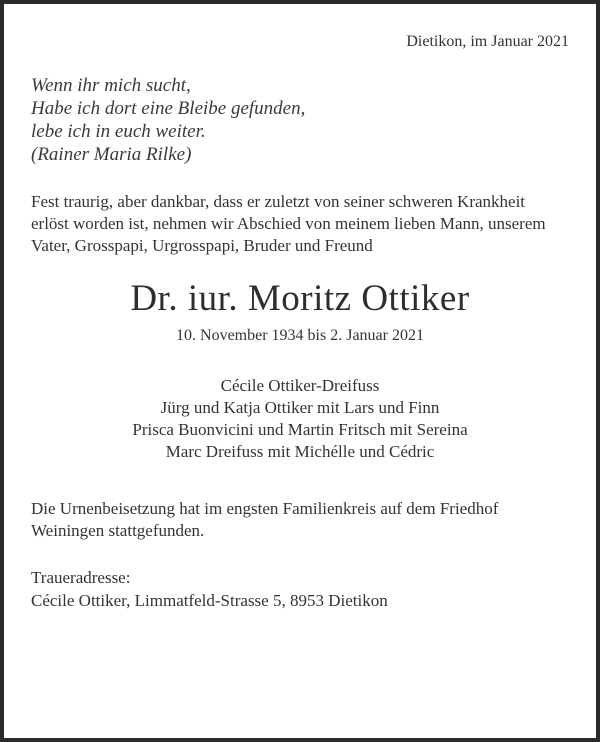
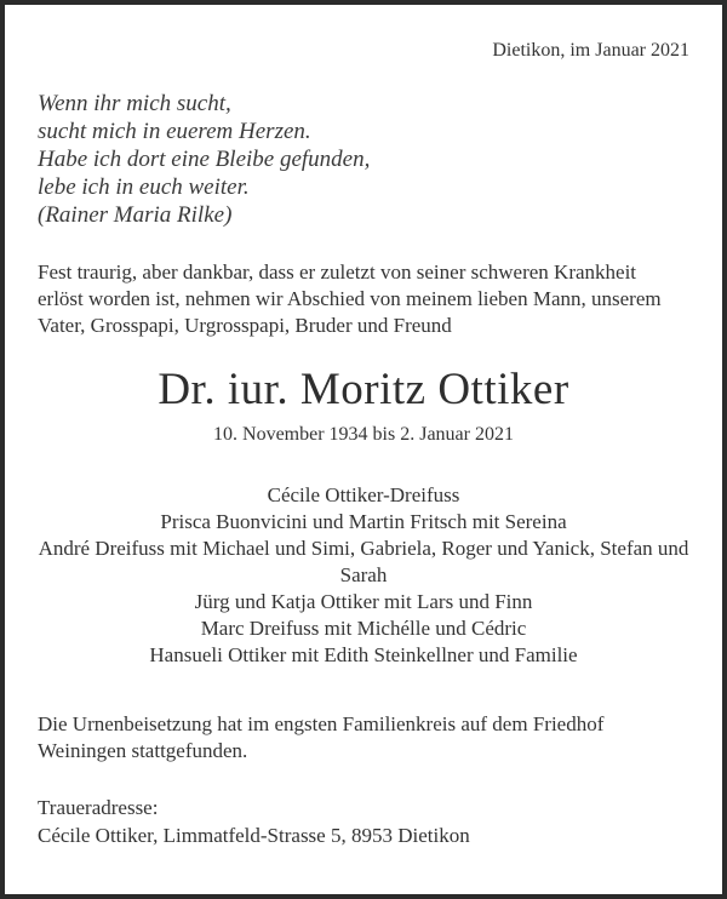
  Dietikon, im Januar 2021
  Wenn ihr mich sucht,
+ sucht mich in euerem Herzen.
  Habe ich dort eine Bleibe gefunden,
  lebe ich in euch weiter.
  (Rainer Maria Rilke)
  Fest traurig, aber dankbar, dass er zuletzt von seiner schweren Krankheit erlöst worden ist, nehmen wir Abschied von meinem lieben Mann, unserem Vater, Grosspapi, Urgrosspapi, Bruder und Freund
  Dr. iur. Moritz Ottiker
  10. November 1934 bis 2. Januar 2021
  Cécile Ottiker-Dreifuss
- Jürg und Katja Ottiker mit Lars und Finn
+ Prisca Buonvicini und Martin Fritsch mit Sereina
+ André Dreifuss mit Michael und Simi, Gabriela, Roger und Yanick, Stefan und Sarah
- Prisca Buonvicini und Martin Fritsch mit Sereina
+ Jürg und Katja Ottiker mit Lars und Finn
  Marc Dreifuss mit Michélle und Cédric
+ Hansueli Ottiker mit Edith Steinkellner und Familie
  Die Urnenbeisetzung hat im engsten Familienkreis auf dem Friedhof Weiningen stattgefunden.
  Traueradresse:
  Cécile Ottiker, Limmatfeld-Strasse 5, 8953 Dietikon
